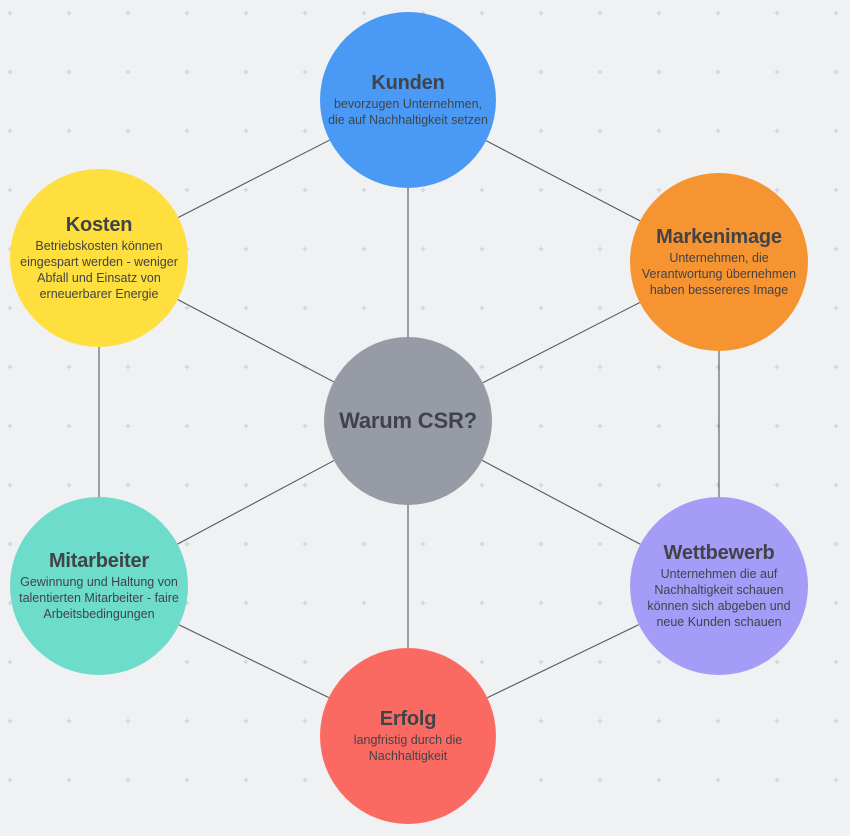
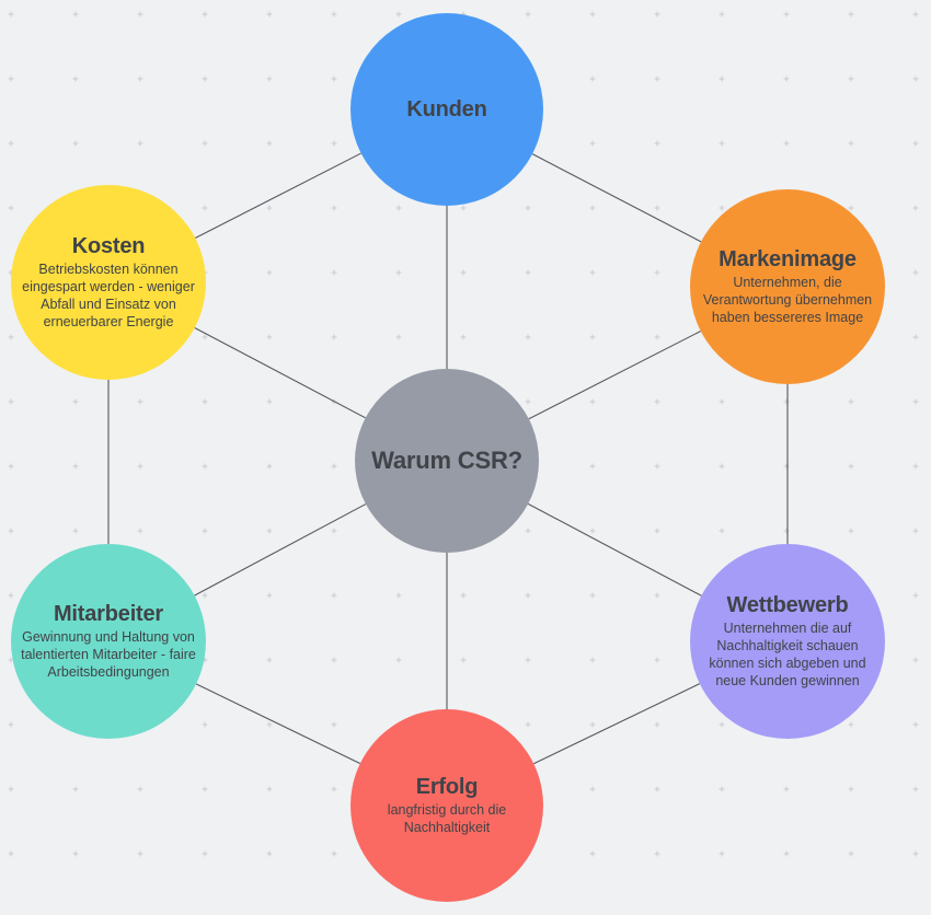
  Warum CSR?
  Kunden
- bevorzugen Unternehmen, die auf Nachhaltigkeit setzen
  Markenimage
  Unternehmen, die Verantwortung übernehmen haben bessereres Image
  Wettbewerb
- Unternehmen die auf Nachhaltigkeit schauen können sich abgeben und neue Kunden schauen
+ Unternehmen die auf Nachhaltigkeit schauen können sich abgeben und neue Kunden gewinnen
  Erfolg
  langfristig durch die Nachhaltigkeit
  Mitarbeiter
  Gewinnung und Haltung von talentierten Mitarbeiter - faire Arbeitsbedingungen
  Kosten
  Betriebskosten können eingespart werden - weniger Abfall und Einsatz von erneuerbarer Energie
